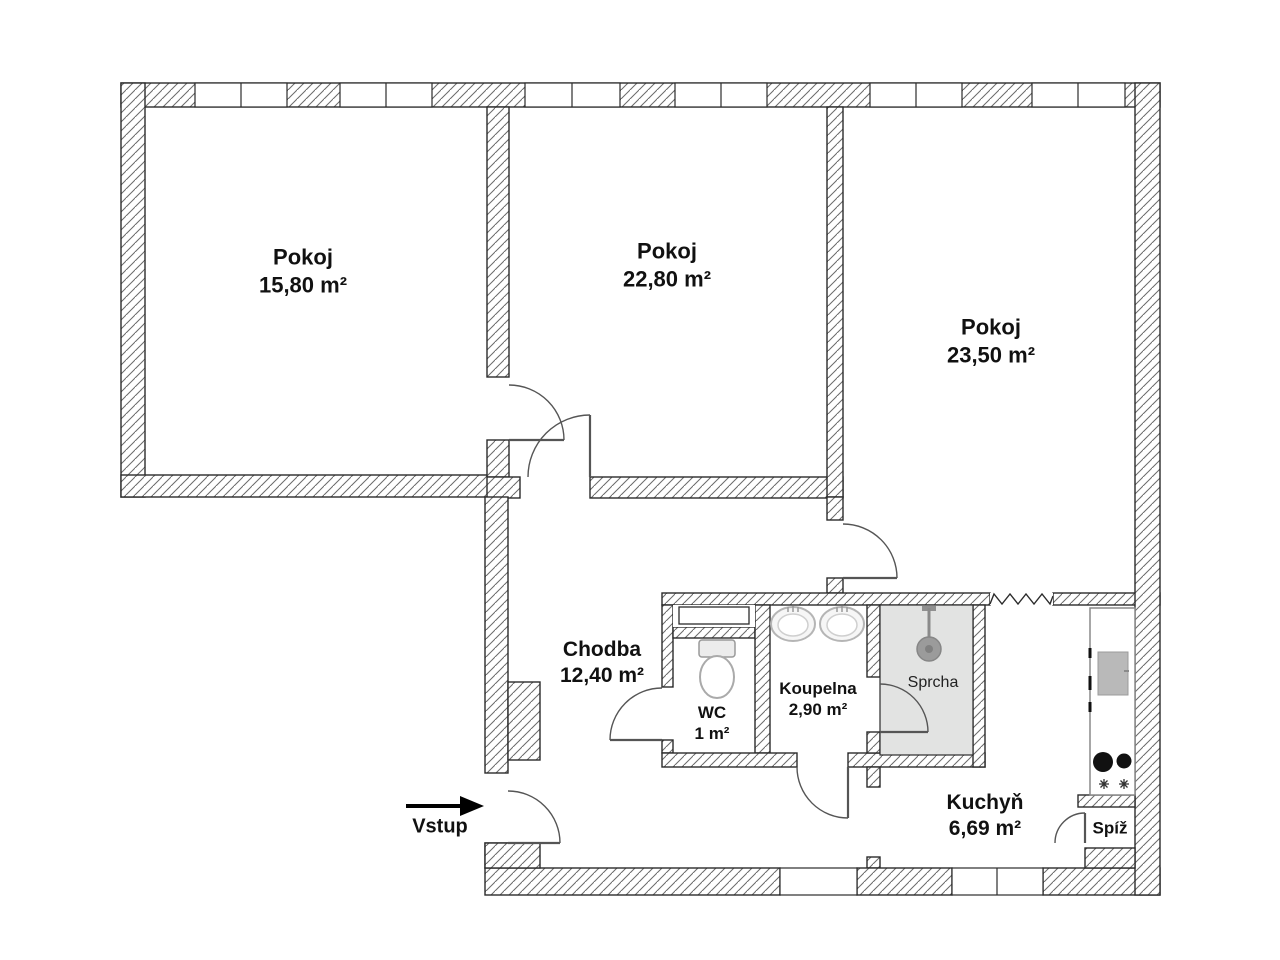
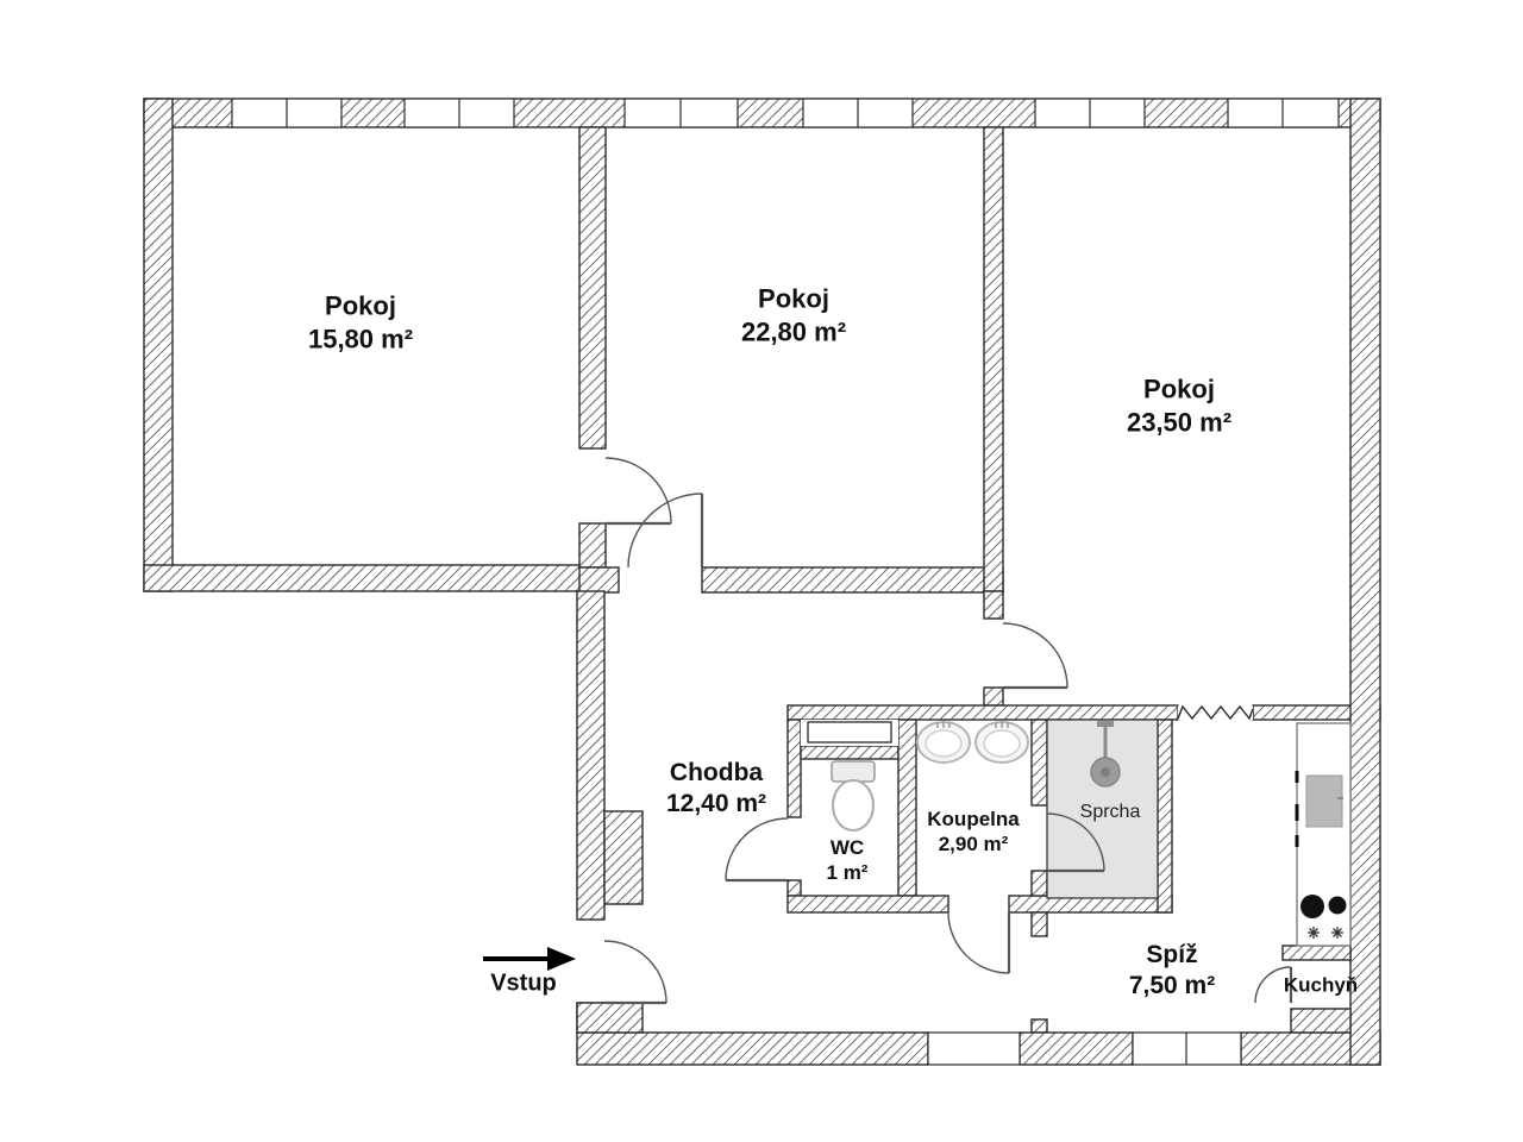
  Pokoj
  15,80 m²
  Pokoj
  22,80 m²
  Pokoj
  23,50 m²
  Chodba
  12,40 m²
  WC
  1 m²
  Koupelna
  2,90 m²
  Sprcha
- Kuchyň
+ Spíž
- 6,69 m²
+ 7,50 m²
- Spíž
+ Kuchyň
  Vstup
